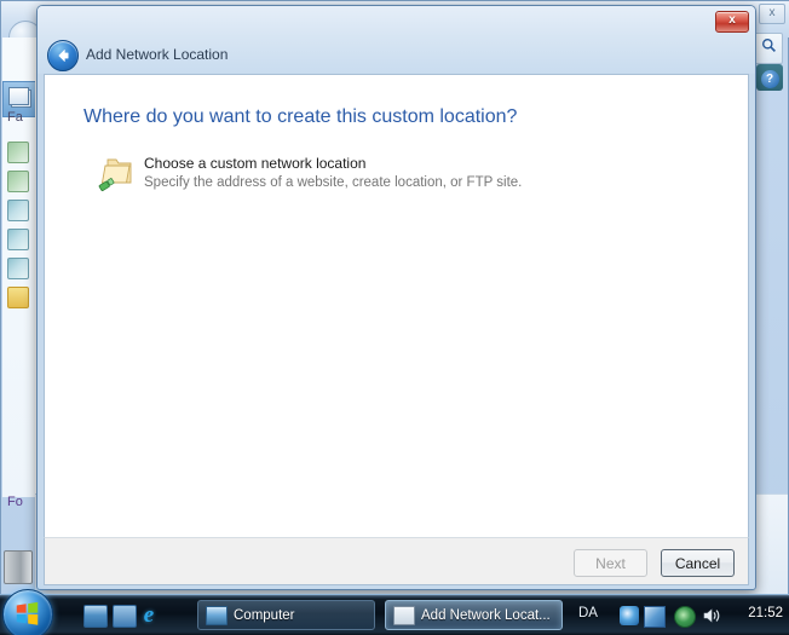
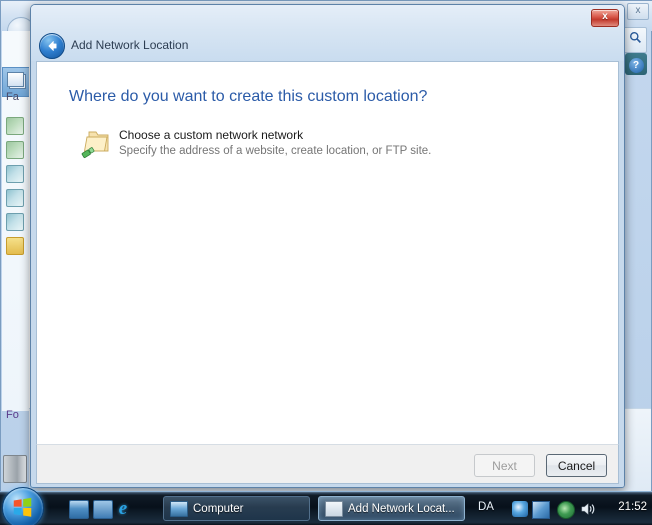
  x
  ?
  Fa
  Fo
  Add Network Location
  x
  Where do you want to create this custom location?
- Choose a custom network location
+ Choose a custom network network
  Specify the address of a website, create location, or FTP site.
  Next
  Cancel
  e
  Computer
  Add Network Locat...
  DA
  21:52
